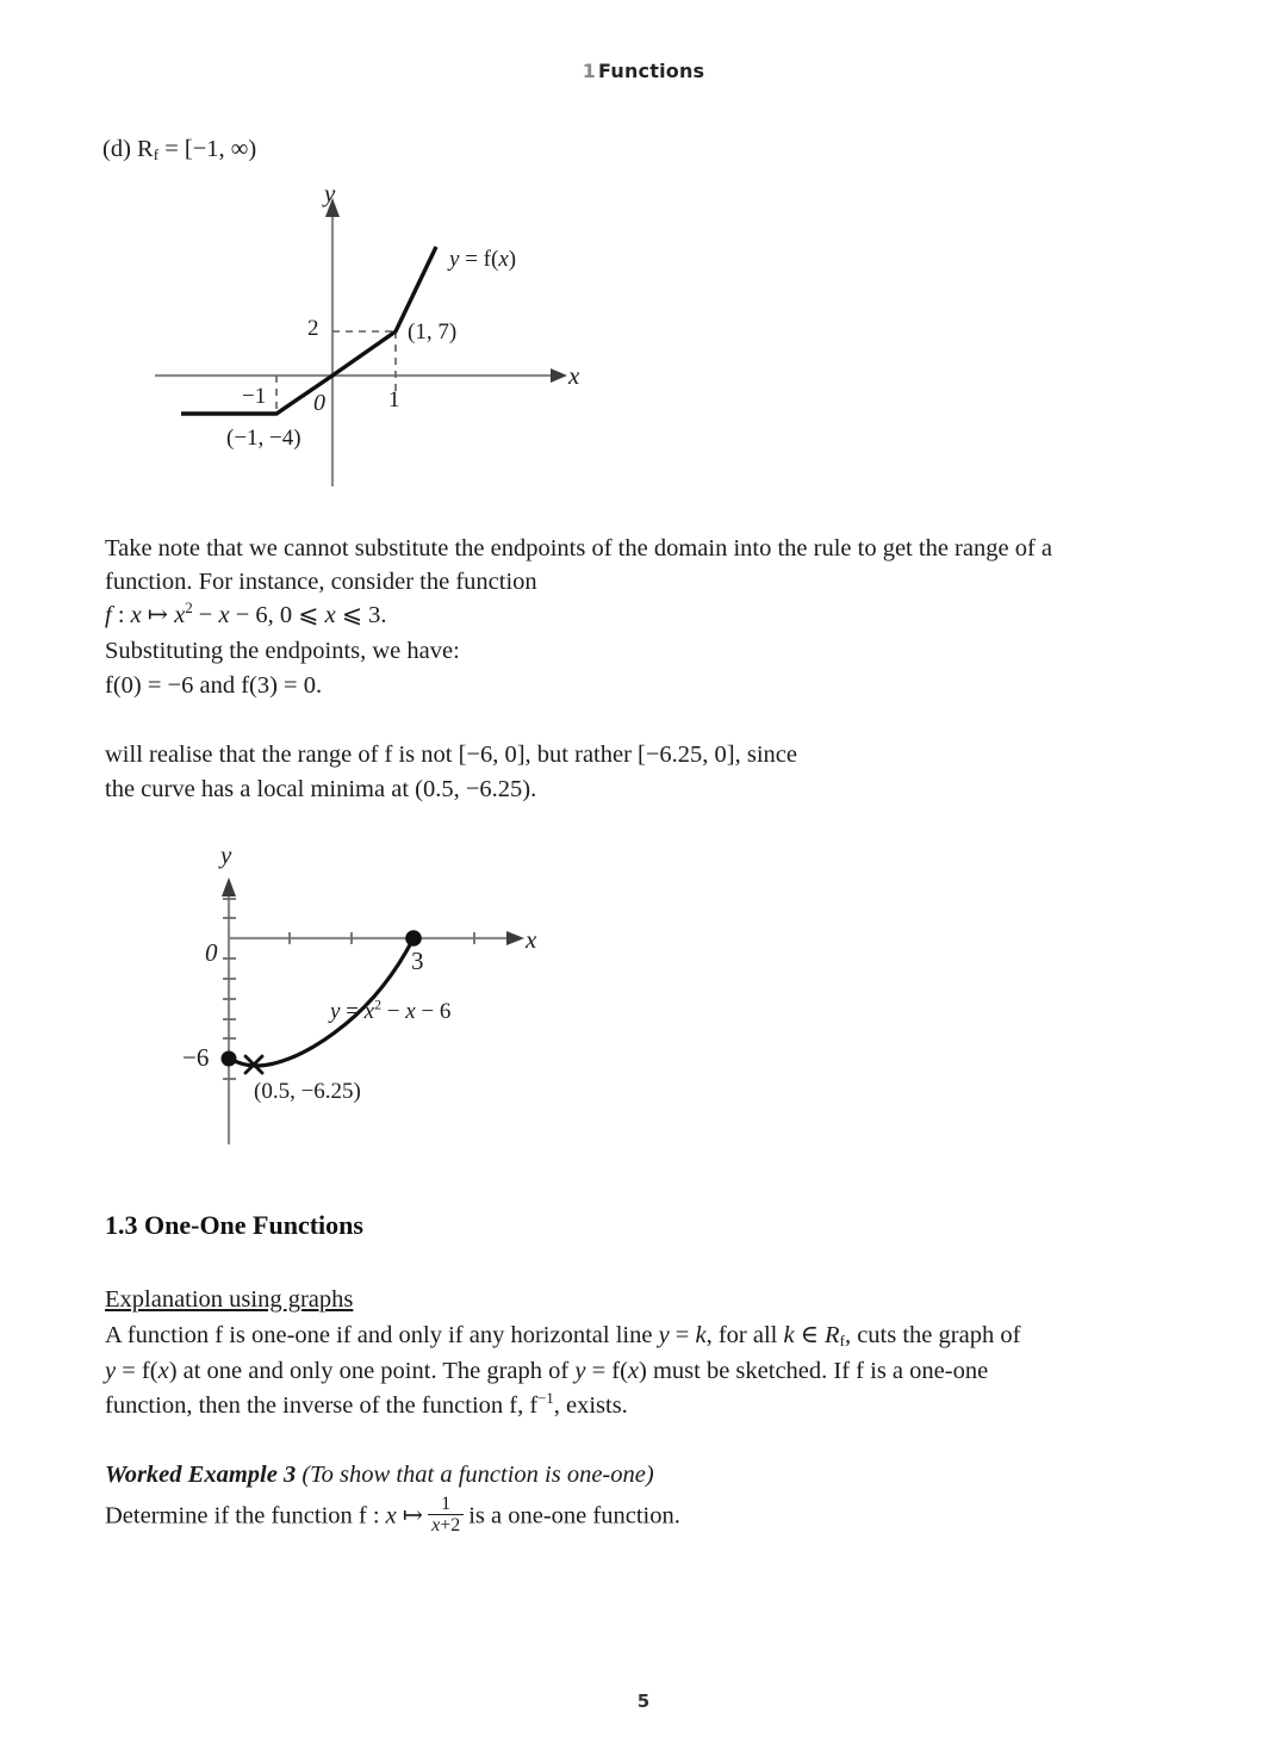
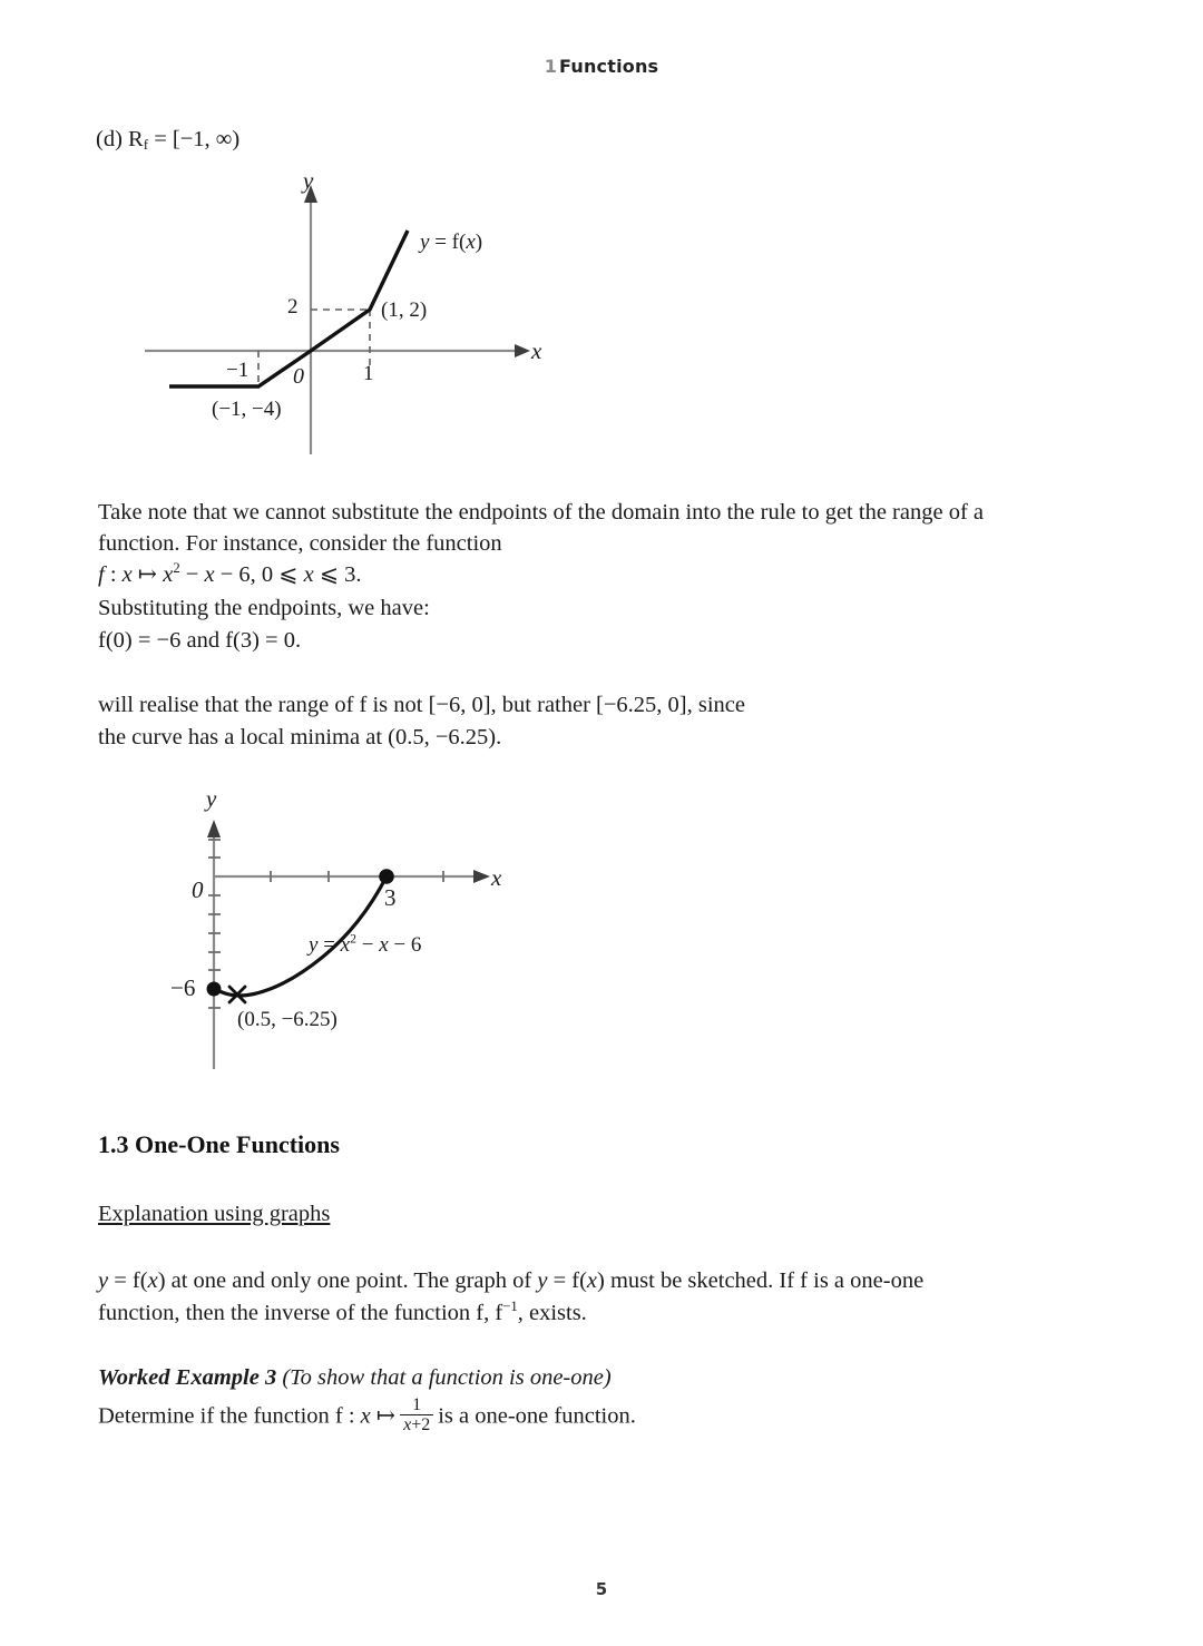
  1Functions
  (d) Rf = [−1, ∞)
  y
  x
  0
  2
  1
  −1
- (1, 7)
+ (1, 2)
  (−1, −4)
  y = f(x)
  Take note that we cannot substitute the endpoints of the domain into the rule to get the range of a
  function. For instance, consider the function
  f : x ↦ x2 − x − 6, 0 ⩽ x ⩽ 3.
  Substituting the endpoints, we have:
  f(0) = −6 and f(3) = 0.
  will realise that the range of f is not [−6, 0], but rather [−6.25, 0], since
  the curve has a local minima at (0.5, −6.25).
  y
  x
  0
  3
  −6
  (0.5, −6.25)
  y = x2 − x − 6
  1.3 One-One Functions
  Explanation using graphs
- A function f is one-one if and only if any horizontal line y = k, for all k ∈ Rf, cuts the graph of
  y = f(x) at one and only one point. The graph of y = f(x) must be sketched. If f is a one-one
  function, then the inverse of the function f, f−1, exists.
  Worked Example 3 (To show that a function is one-one)
  Determine if the function f : x ↦
  1
  x+2
  is a one-one function.
  5
